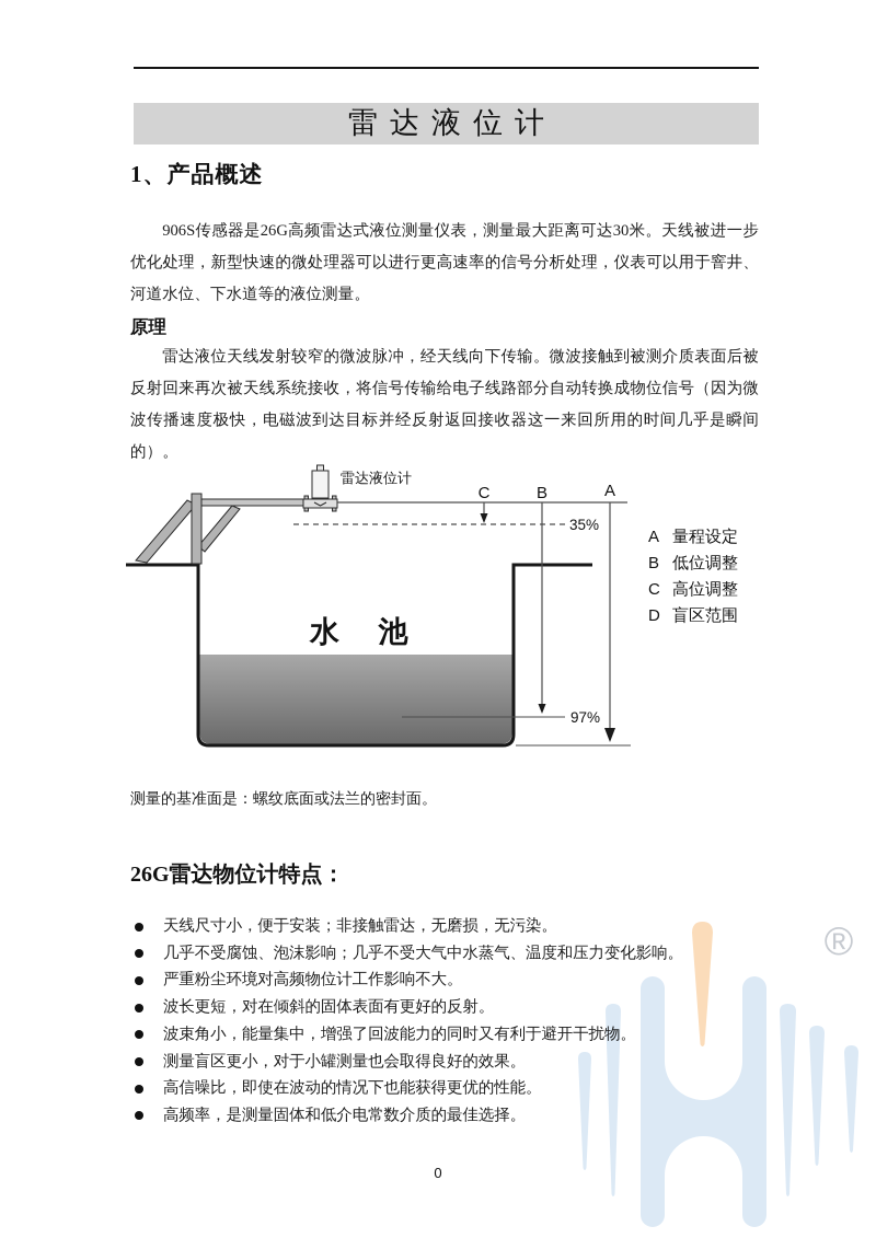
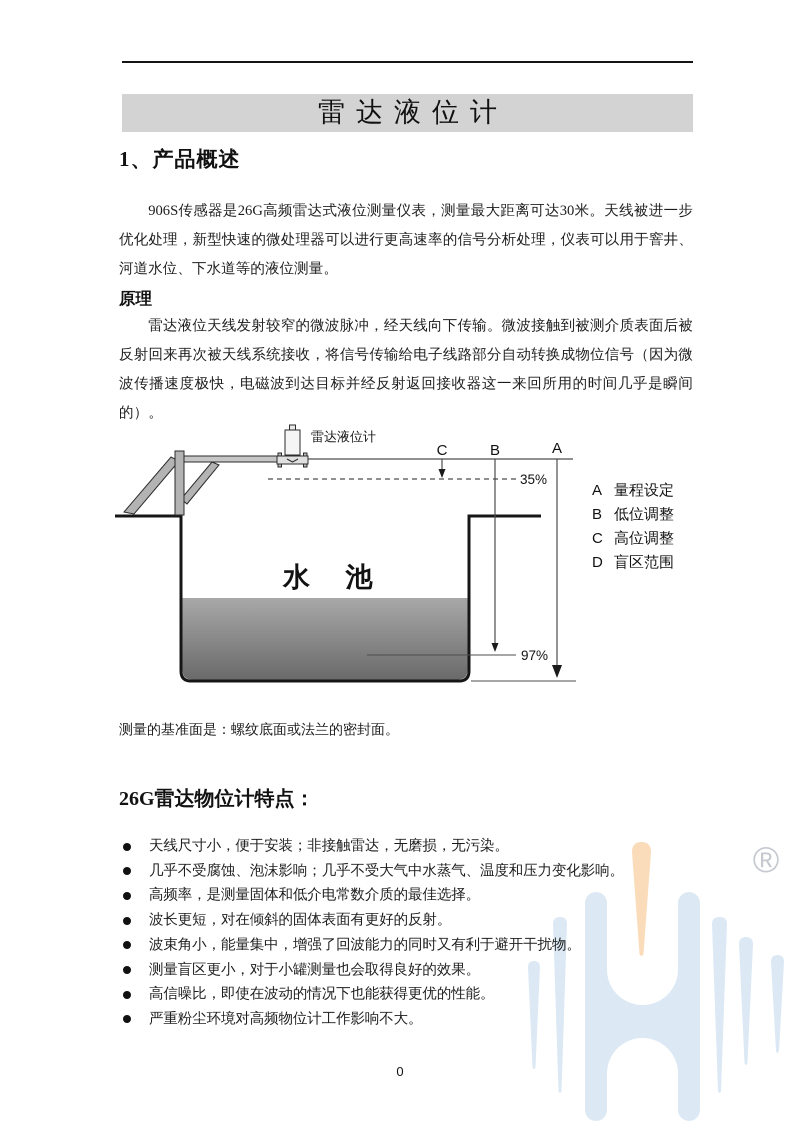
  ®
  雷达液位计
  1、产品概述
  906S传感器是26G高频雷达式液位测量仪表，测量最大距离可达30米。天线被进一步优化处理，新型快速的微处理器可以进行更高速率的信号分析处理，仪表可以用于窨井、河道水位、下水道等的液位测量。
  原理
  雷达液位天线发射较窄的微波脉冲，经天线向下传输。微波接触到被测介质表面后被反射回来再次被天线系统接收，将信号传输给电子线路部分自动转换成物位信号（因为微波传播速度极快，电磁波到达目标并经反射返回接收器这一来回所用的时间几乎是瞬间的）。
  雷达液位计
  C
  B
  A
  35%
  97%
  水 池
  A
  量程设定
  B
  低位调整
  C
  高位调整
  D
  盲区范围
  测量的基准面是：螺纹底面或法兰的密封面。
  26G雷达物位计特点：
  天线尺寸小，便于安装；非接触雷达，无磨损，无污染。
  几乎不受腐蚀、泡沫影响；几乎不受大气中水蒸气、温度和压力变化影响。
- 严重粉尘环境对高频物位计工作影响不大。
+ 高频率，是测量固体和低介电常数介质的最佳选择。
  波长更短，对在倾斜的固体表面有更好的反射。
  波束角小，能量集中，增强了回波能力的同时又有利于避开干扰物。
  测量盲区更小，对于小罐测量也会取得良好的效果。
  高信噪比，即使在波动的情况下也能获得更优的性能。
- 高频率，是测量固体和低介电常数介质的最佳选择。
+ 严重粉尘环境对高频物位计工作影响不大。
  0
